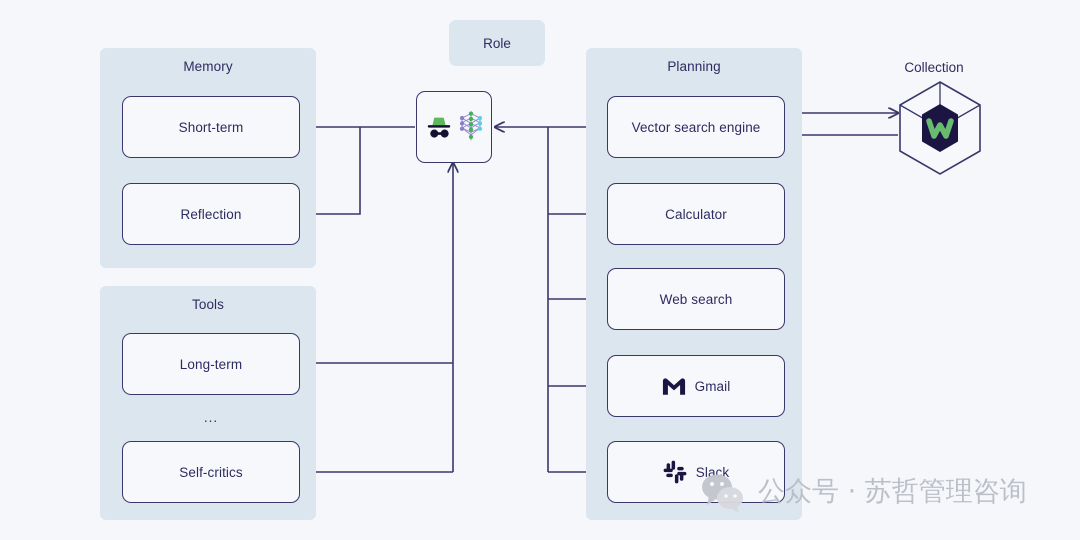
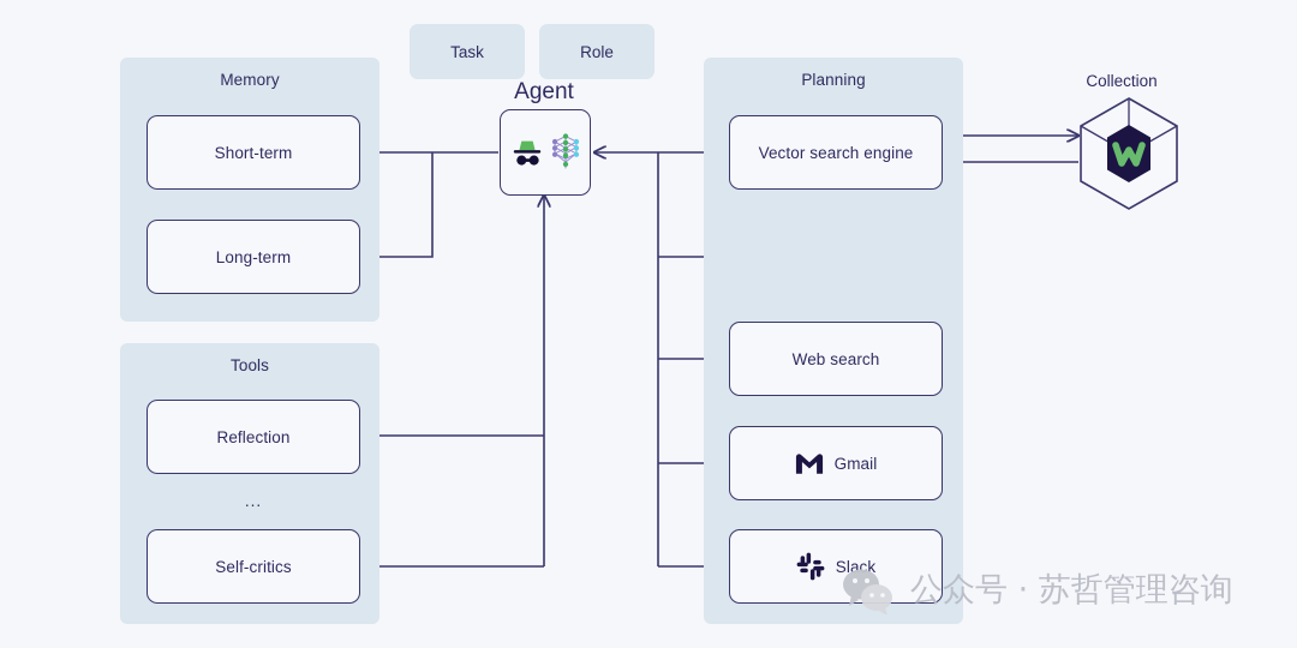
+ Task
  Role
  Memory
  Short-term
- Reflection
+ Long-term
  Tools
- Long-term
+ Reflection
  ...
  Self-critics
+ Agent
  Planning
  Vector search engine
- Calculator
  Web search
  Gmail
  Slack
  Collection
  公众号 · 苏哲管理咨询
